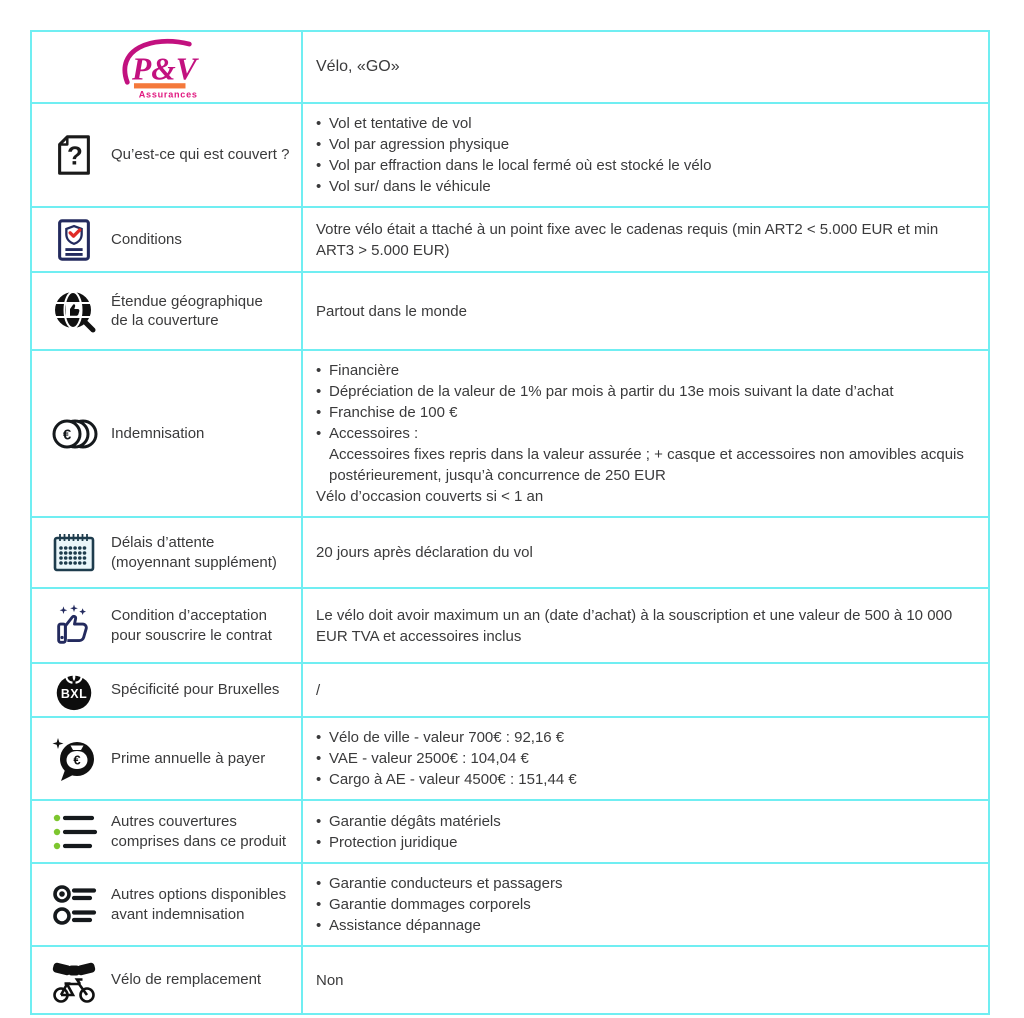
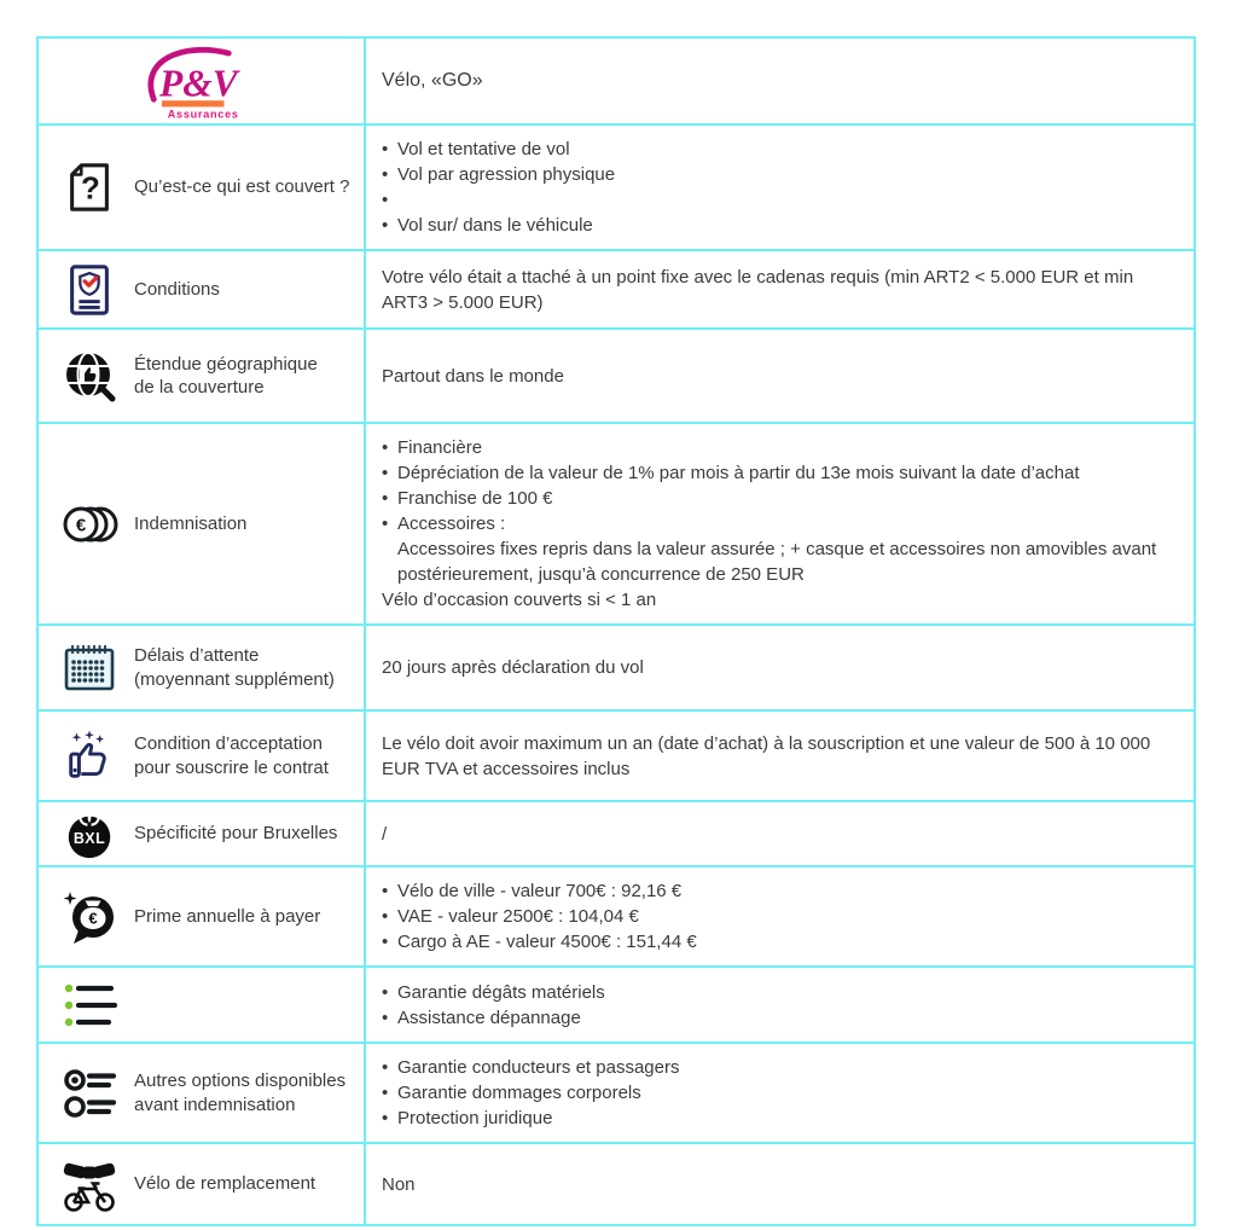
  P&V
  Assurances
  Vélo, «GO»
  ?
  Qu’est-ce qui est couvert ?
  •
  Vol et tentative de vol
  •
  Vol par agression physique
  •
- Vol par effraction dans le local fermé où est stocké le vélo
  •
  Vol sur/ dans le véhicule
  Conditions
  Votre vélo était a ttaché à un point fixe avec le cadenas requis (min ART2 < 5.000 EUR et min ART3 > 5.000 EUR)
  Étendue géographique
  de la couverture
  Partout dans le monde
  €
  Indemnisation
  •
  Financière
  •
  Dépréciation de la valeur de 1% par mois à partir du 13e mois suivant la date d’achat
  •
  Franchise de 100 €
  •
  Accessoires :
- Accessoires fixes repris dans la valeur assurée ; + casque et accessoires non amovibles acquis postérieurement, jusqu’à concurrence de 250 EUR
+ Accessoires fixes repris dans la valeur assurée ; + casque et accessoires non amovibles avant postérieurement, jusqu’à concurrence de 250 EUR
  Vélo d’occasion couverts si < 1 an
  Délais d’attente
  (moyennant supplément)
  20 jours après déclaration du vol
  Condition d’acceptation
  pour souscrire le contrat
  Le vélo doit avoir maximum un an (date d’achat) à la souscription et une valeur de 500 à 10 000 EUR TVA et accessoires inclus
  BXL
  Spécificité pour Bruxelles
  /
  €
  Prime annuelle à payer
  •
  Vélo de ville - valeur 700€ : 92,16 €
  •
  VAE - valeur 2500€ : 104,04 €
  •
  Cargo à AE - valeur 4500€ : 151,44 €
- Autres couvertures
- comprises dans ce produit
  •
  Garantie dégâts matériels
  •
- Protection juridique
+ Assistance dépannage
  Autres options disponibles
  avant indemnisation
  •
  Garantie conducteurs et passagers
  •
  Garantie dommages corporels
  •
- Assistance dépannage
+ Protection juridique
  Vélo de remplacement
  Non
